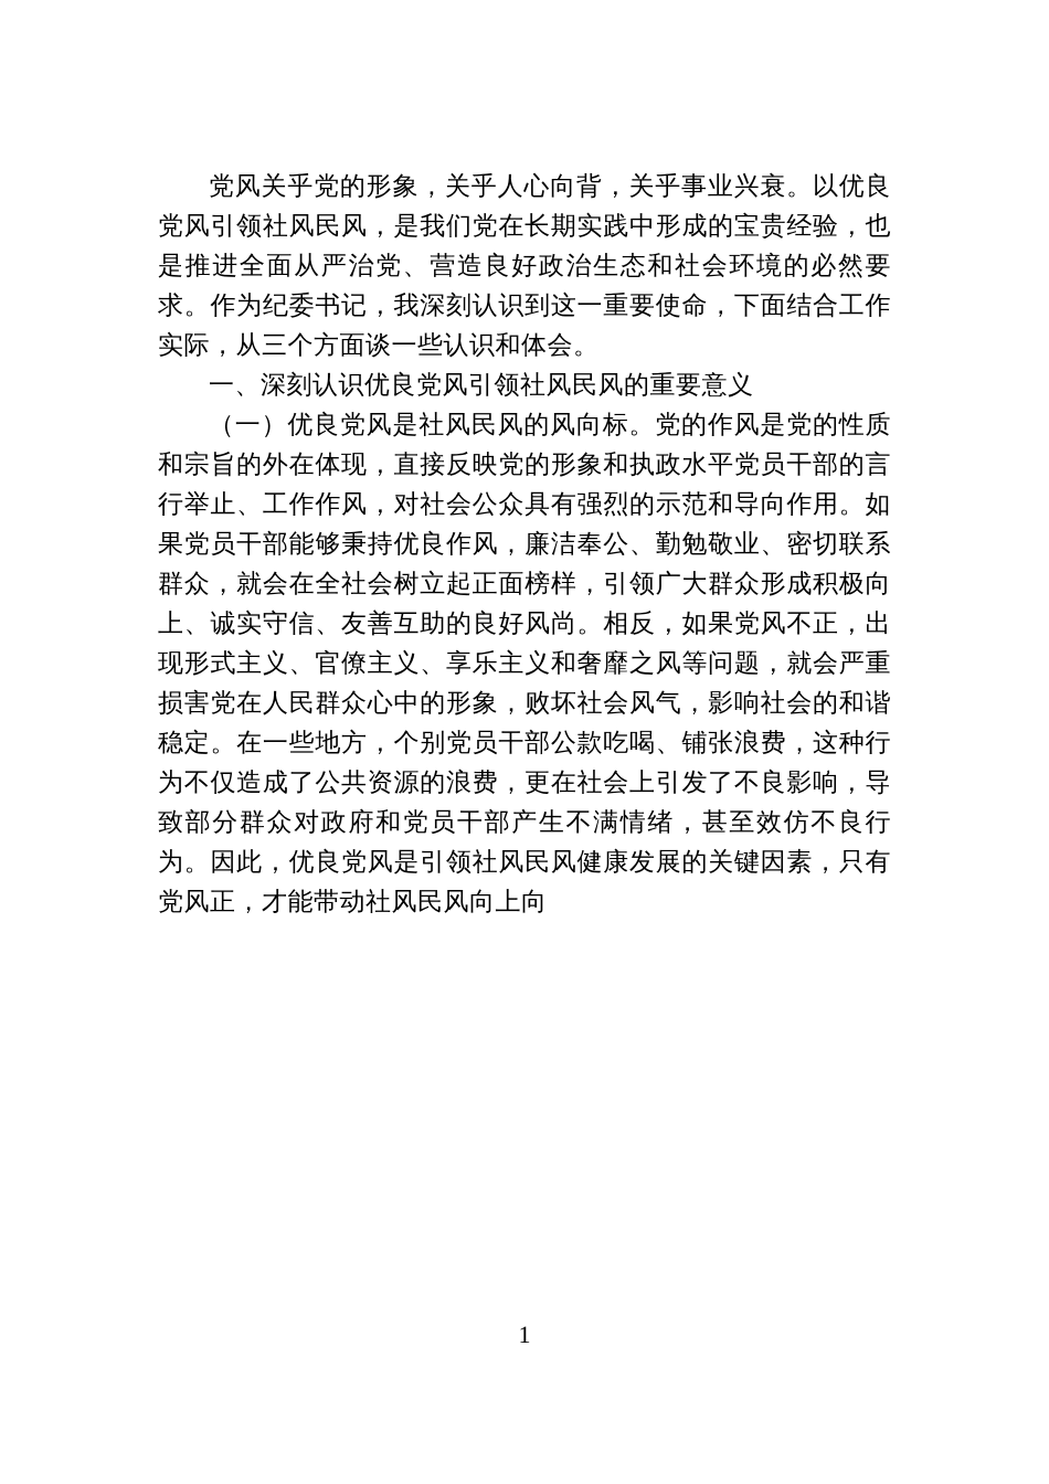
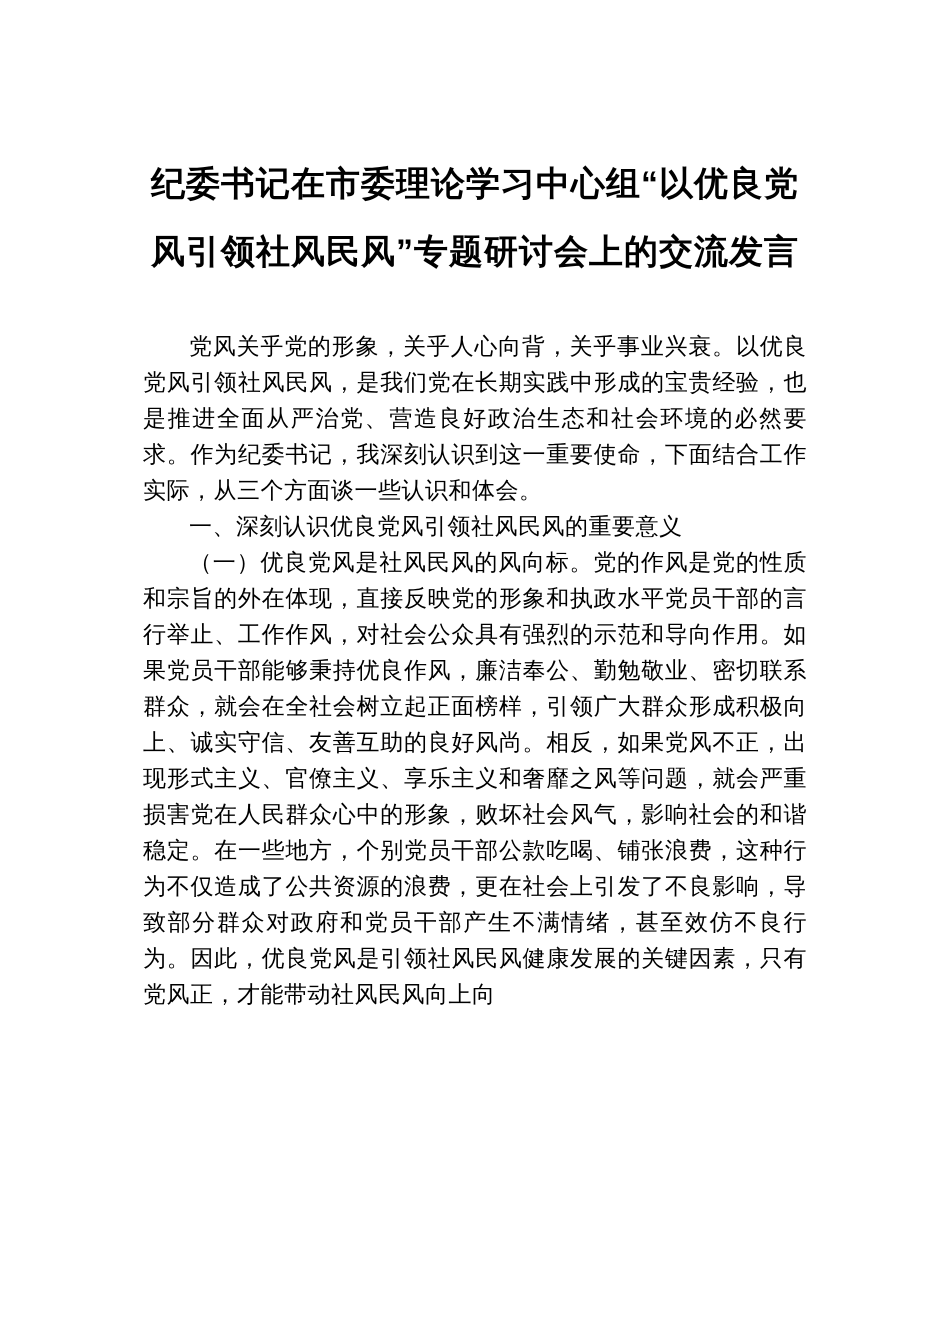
+ 纪委书记在市委理论学习中心组“以优良党风引领社风民风”专题研讨会上的交流发言
  党风关乎党的形象，关乎人心向背，关乎事业兴衰。以优良党风引领社风民风，是我们党在长期实践中形成的宝贵经验，也是推进全面从严治党、营造良好政治生态和社会环境的必然要求。作为纪委书记，我深刻认识到这一重要使命，下面结合工作实际，从三个方面谈一些认识和体会。
  一、深刻认识优良党风引领社风民风的重要意义
  （一）优良党风是社风民风的风向标。党的作风是党的性质和宗旨的外在体现，直接反映党的形象和执政水平党员干部的言行举止、工作作风，对社会公众具有强烈的示范和导向作用。如果党员干部能够秉持优良作风，廉洁奉公、勤勉敬业、密切联系群众，就会在全社会树立起正面榜样，引领广大群众形成积极向上、诚实守信、友善互助的良好风尚。相反，如果党风不正，出现形式主义、官僚主义、享乐主义和奢靡之风等问题，就会严重损害党在人民群众心中的形象，败坏社会风气，影响社会的和谐稳定。在一些地方，个别党员干部公款吃喝、铺张浪费，这种行为不仅造成了公共资源的浪费，更在社会上引发了不良影响，导致部分群众对政府和党员干部产生不满情绪，甚至效仿不良行为。因此，优良党风是引领社风民风健康发展的关键因素，只有党风正，才能带动社风民风向上向
- 1
